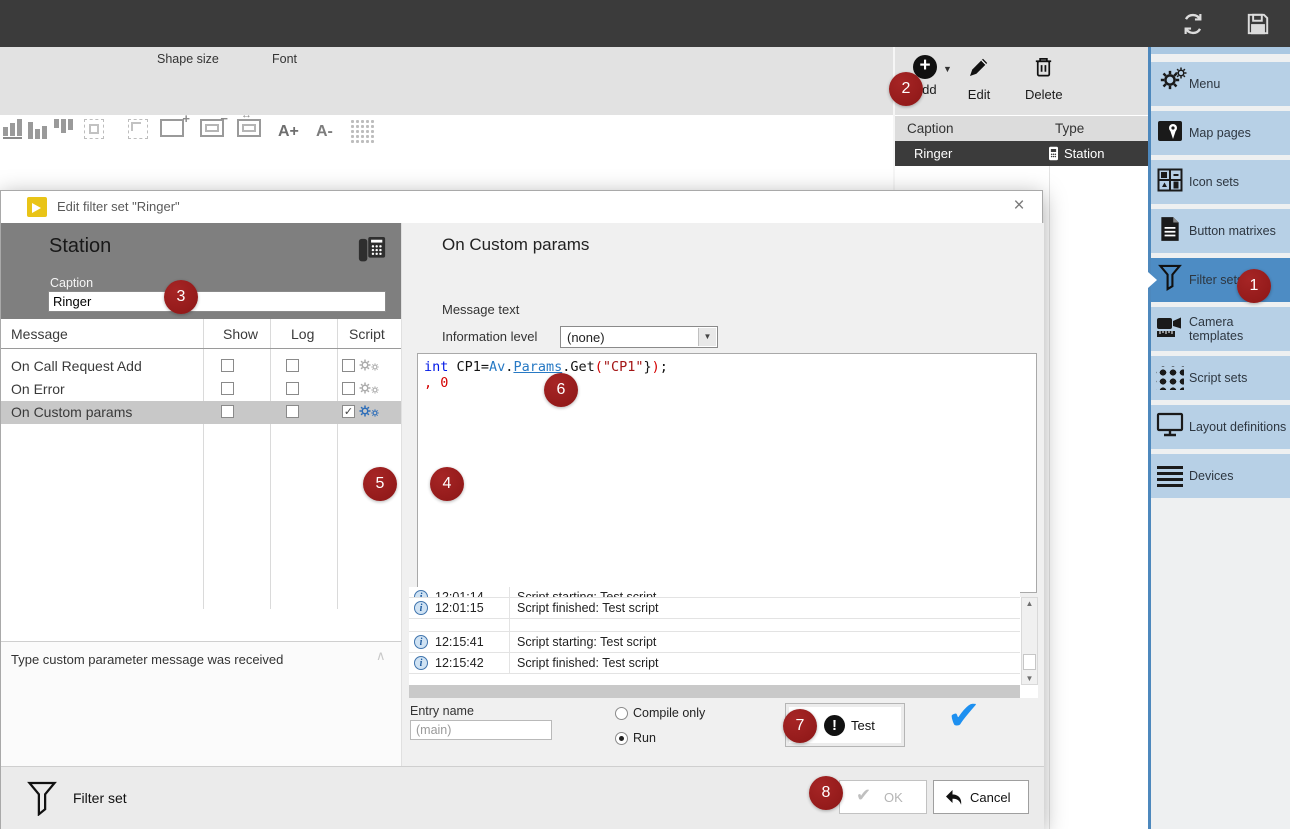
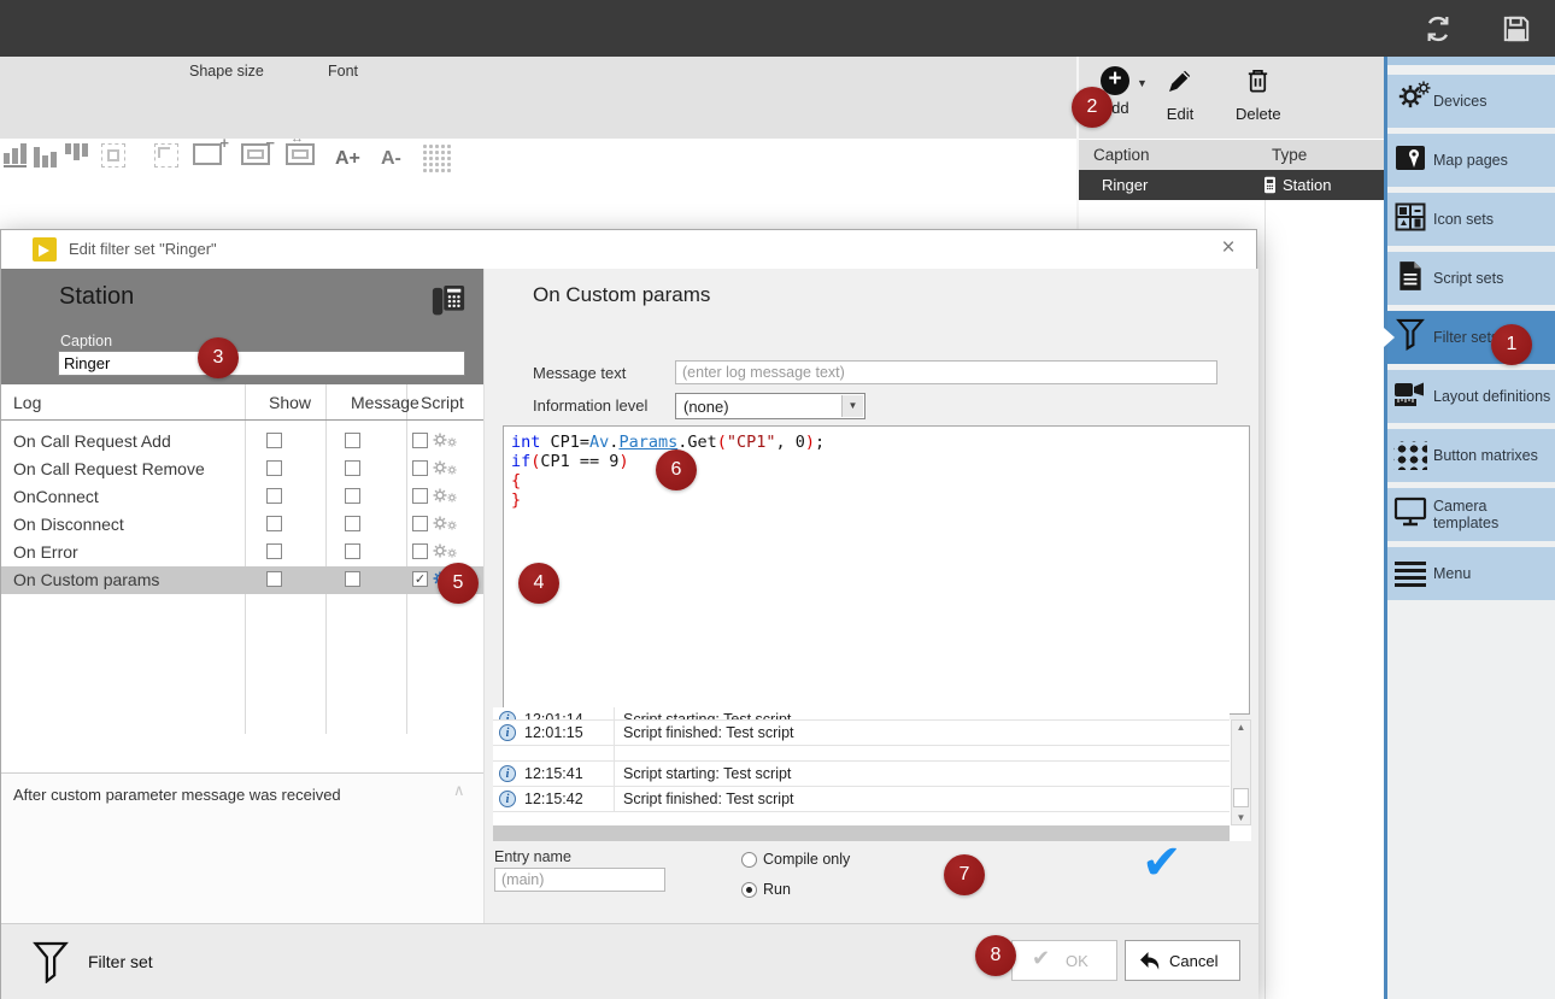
  Shape size
  Font
  +
  −
  ↔
  A+
  A-
  +
  ▼
  Edit
  Delete
  Caption
  Type
  Ringer
  Station
- Menu
+ Devices
  Map pages
  Icon sets
- Button matrixes
+ Script sets
  Filter set
- Camera templates
+ Layout definitions
- Script sets
+ Button matrixes
- Layout definitions
+ Camera templates
- Devices
+ Menu
  Edit filter set "Ringer"
  ×
  Station
  Caption
  Ringer
- Message
+ Log
  Show
- Log
+ Message
  Script
  On Call Request Add
+ On Call Request Remove
+ OnConnect
+ On Disconnect
  On Error
  On Custom params
  ✓
- Type custom parameter message was received
+ After custom parameter message was received
  ∧
  On Custom params
  Message text
+ (enter log message text)
  Information level
  (none)
  ▼
- int CP1=Av.Params.Get("CP1"});
+ int CP1=Av.Params.Get("CP1", 0);
+ if(CP1 == 9)
+ {
- , 0
+ }
  i
  12:01:15
  Script finished: Test script
  i
  12:15:41
  Script starting: Test script
  i
  12:15:42
  Script finished: Test script
  ▲
  ▼
  Entry name
  (main)
  Compile only
  Run
- !
- Test
  ✔
  Filter set
  ✔
  OK
  Cancel
  1
  2
  3
  4
  5
  6
  7
  8
